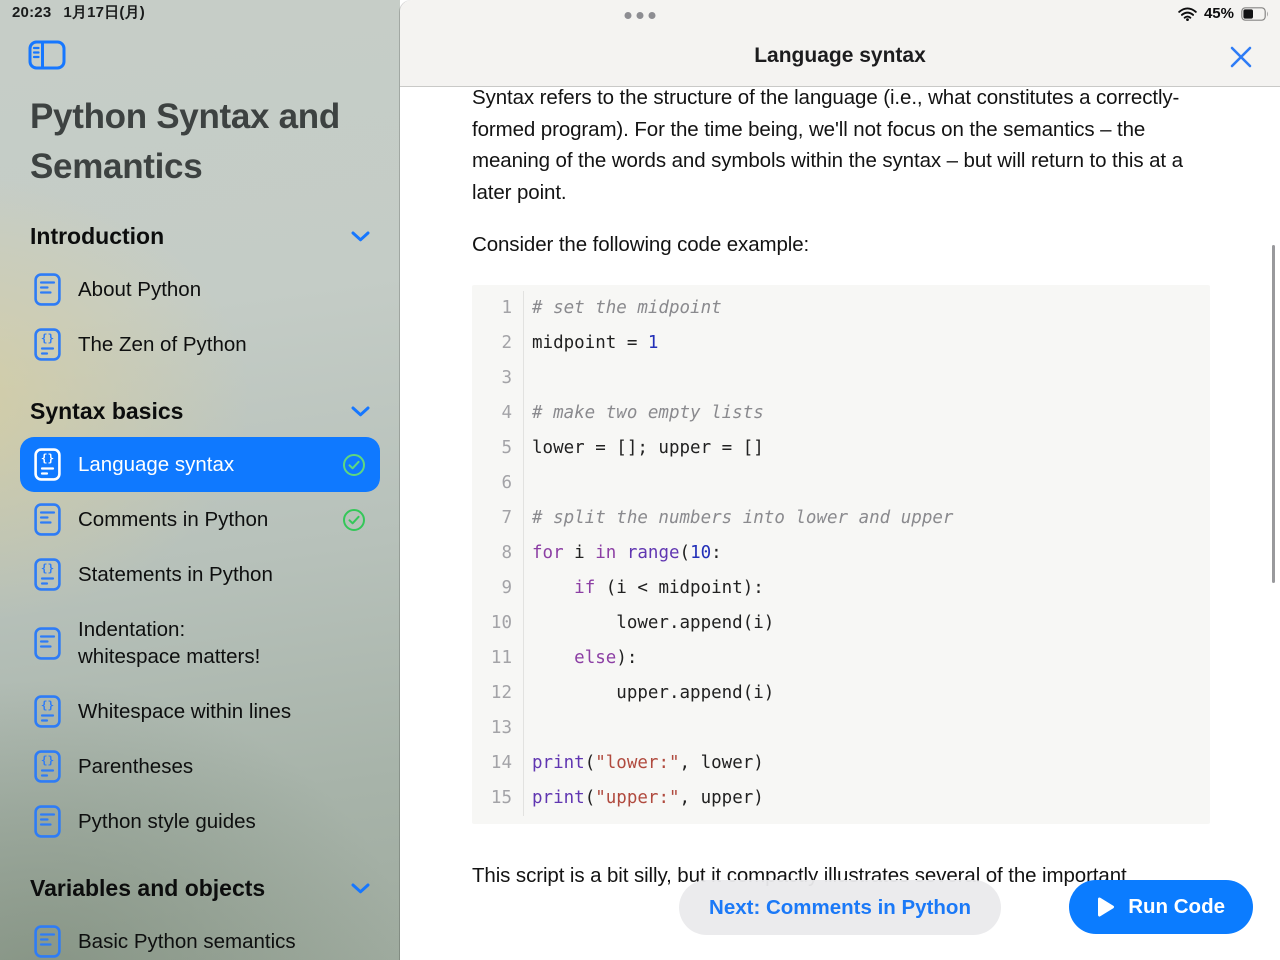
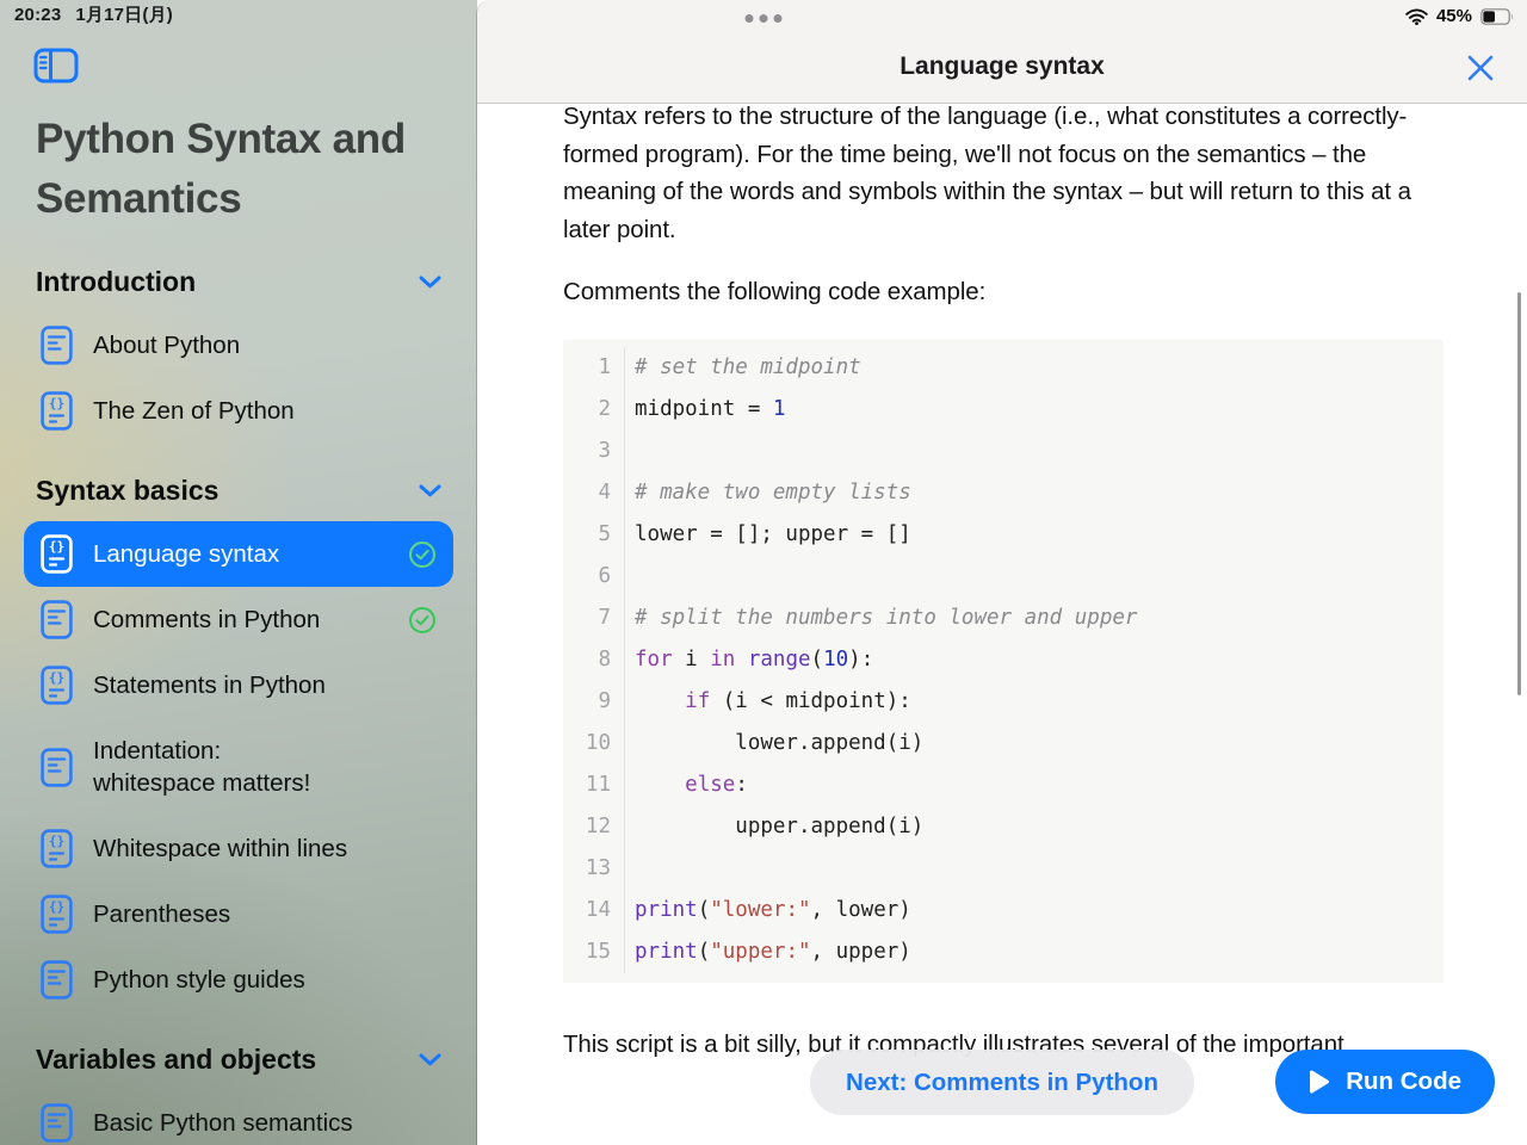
  20:23
  1月17日(月)
  Python Syntax and Semantics
  Introduction
  About Python
  {}
  The Zen of Python
  Syntax basics
  {}
  Language syntax
  Comments in Python
  {}
  Statements in Python
  Indentation:
  whitespace matters!
  {}
  Whitespace within lines
  {}
  Parentheses
  Python style guides
  Variables and objects
  Basic Python semantics
  45%
  Language syntax
  Syntax refers to the structure of the language (i.e., what constitutes a correctly-formed program). For the time being, we'll not focus on the semantics – the meaning of the words and symbols within the syntax – but will return to this at a later point.
- Consider the following code example:
+ Comments the following code example:
  1
  # set the midpoint
  2
  midpoint = 1
  3
  4
  # make two empty lists
  5
  lower = []; upper = []
  6
  7
  # split the numbers into lower and upper
  8
- for i in range(10:
+ for i in range(10):
  9
  if (i < midpoint):
  10
  lower.append(i)
  11
- else):
+ else:
  12
  upper.append(i)
  13
  14
  print("lower:", lower)
  15
  print("upper:", upper)
  This script is a bit silly, but it compactly illustrates several of the important
  Next: Comments in Python
  Run Code
